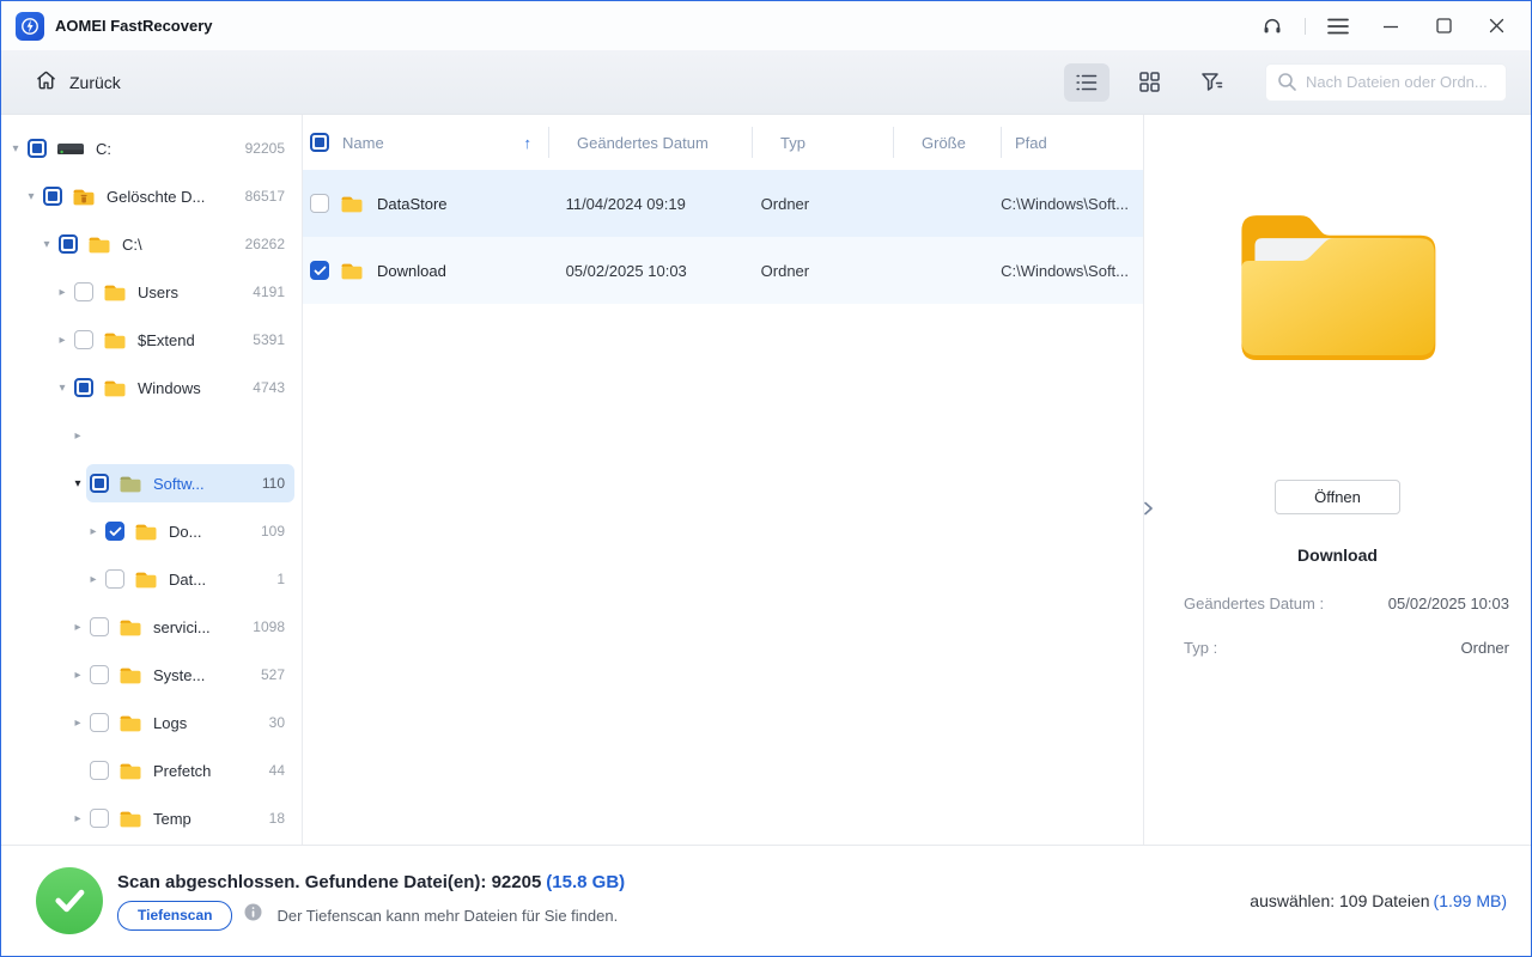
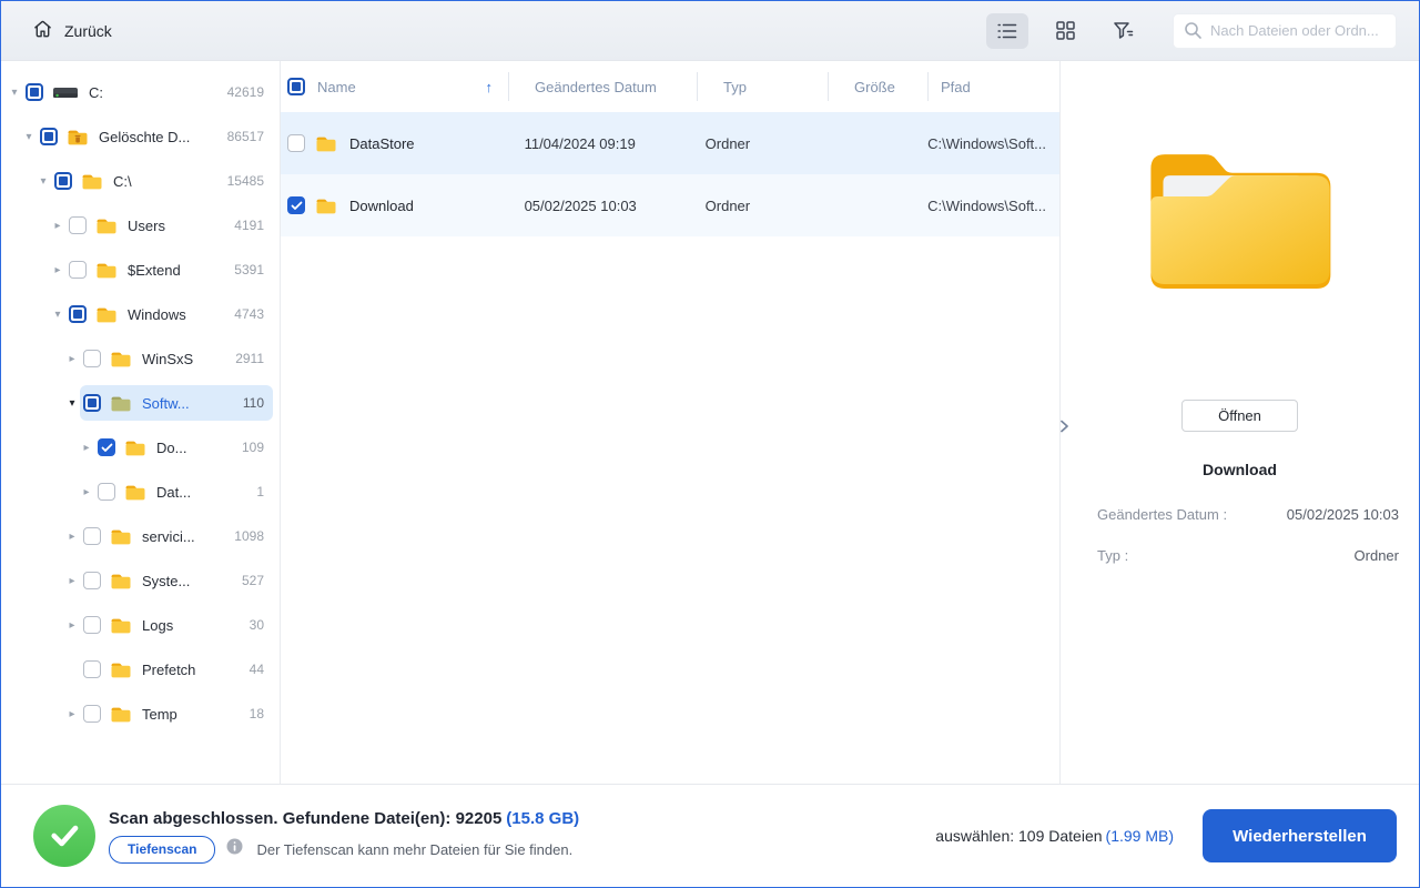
- AOMEI FastRecovery
  Zurück
  Nach Dateien oder Ordn...
  ▾
  C:
- 92205
+ 42619
  ▾
  Gelöschte D...
  86517
  ▾
  C:\
- 26262
+ 15485
  ▸
  Users
  4191
  ▸
  $Extend
  5391
  ▾
  Windows
  4743
  ▸
+ WinSxS
+ 2911
  ▾
  Softw...
  110
  ▸
  Do...
  109
  ▸
  Dat...
  1
  ▸
  servici...
  1098
  ▸
  Syste...
  527
  ▸
  Logs
  30
  Prefetch
  44
  ▸
  Temp
  18
  Name
  ↑
  Geändertes Datum
  Typ
  Größe
  Pfad
  DataStore
  11/04/2024 09:19
  Ordner
  C:\Windows\Soft...
  Download
  05/02/2025 10:03
  Ordner
  C:\Windows\Soft...
  Öffnen
  Download
  Geändertes Datum :
  05/02/2025 10:03
  Typ :
  Ordner
  Scan abgeschlossen. Gefundene Datei(en): 92205 (15.8 GB)
  Tiefenscan
  Der Tiefenscan kann mehr Dateien für Sie finden.
  auswählen: 109 Dateien (1.99 MB)
+ Wiederherstellen
